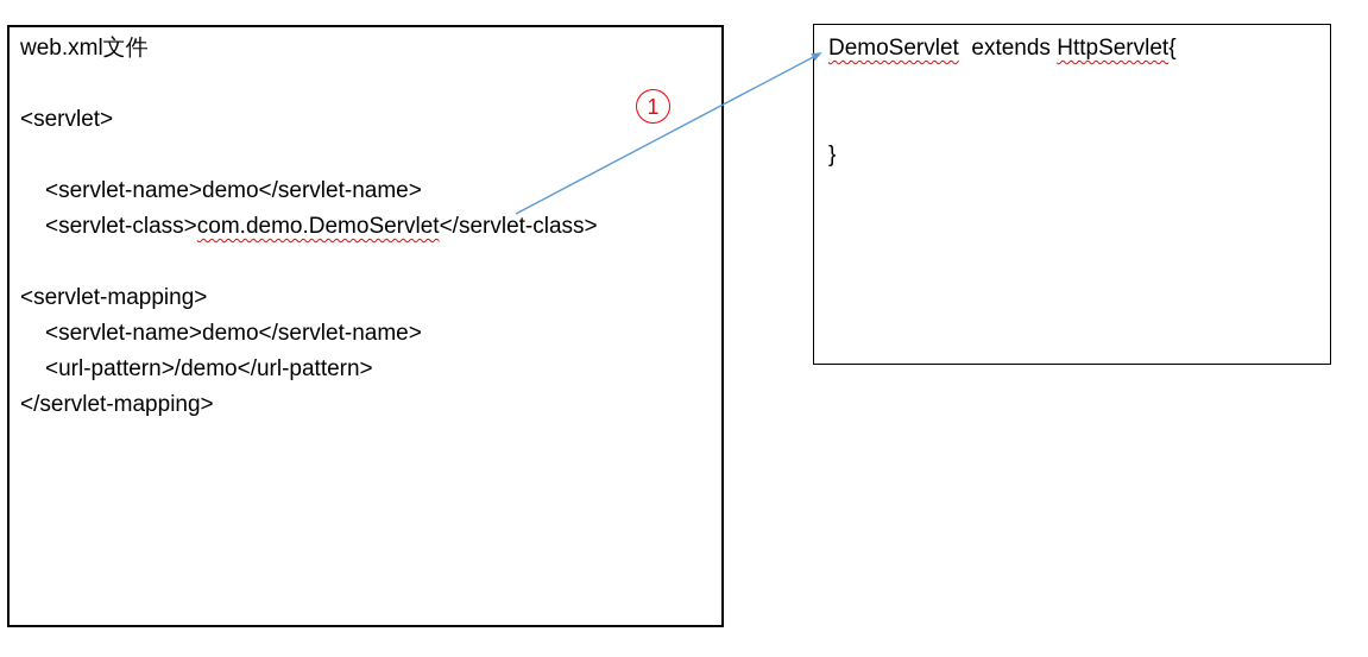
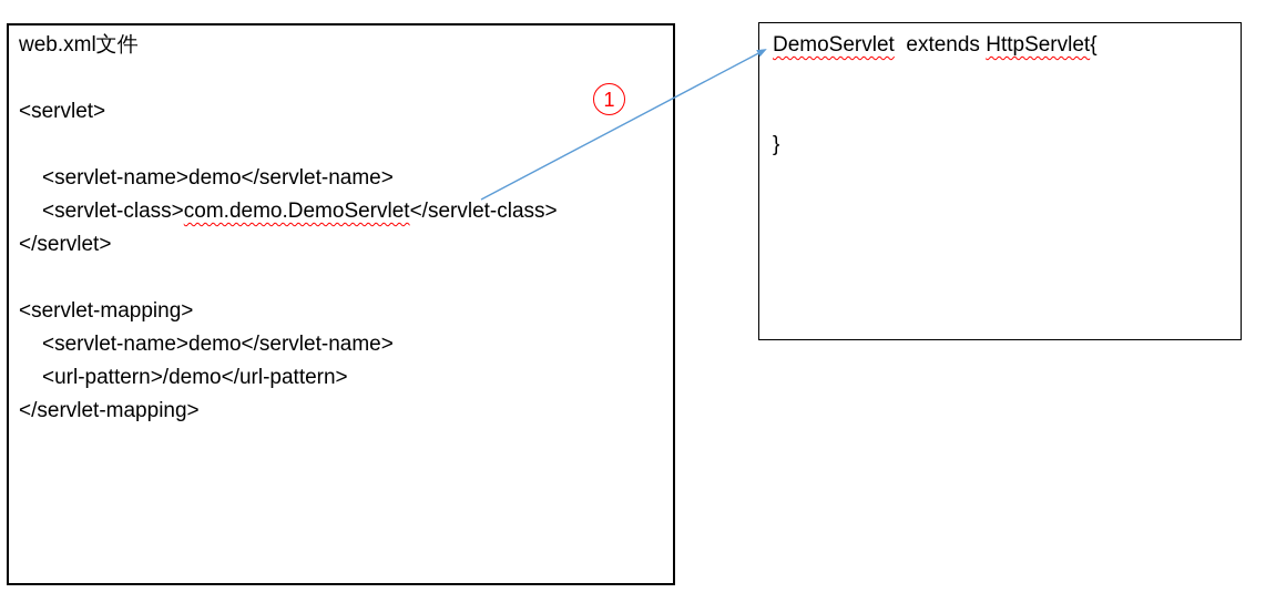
  web.xml文件
  <servlet>
  <servlet-name>demo</servlet-name>
  <servlet-class>com.demo.DemoServlet</servlet-class>
+ </servlet>
  <servlet-mapping>
  <servlet-name>demo</servlet-name>
  <url-pattern>/demo</url-pattern>
  </servlet-mapping>
  DemoServlet extends HttpServlet{
  }
  1
